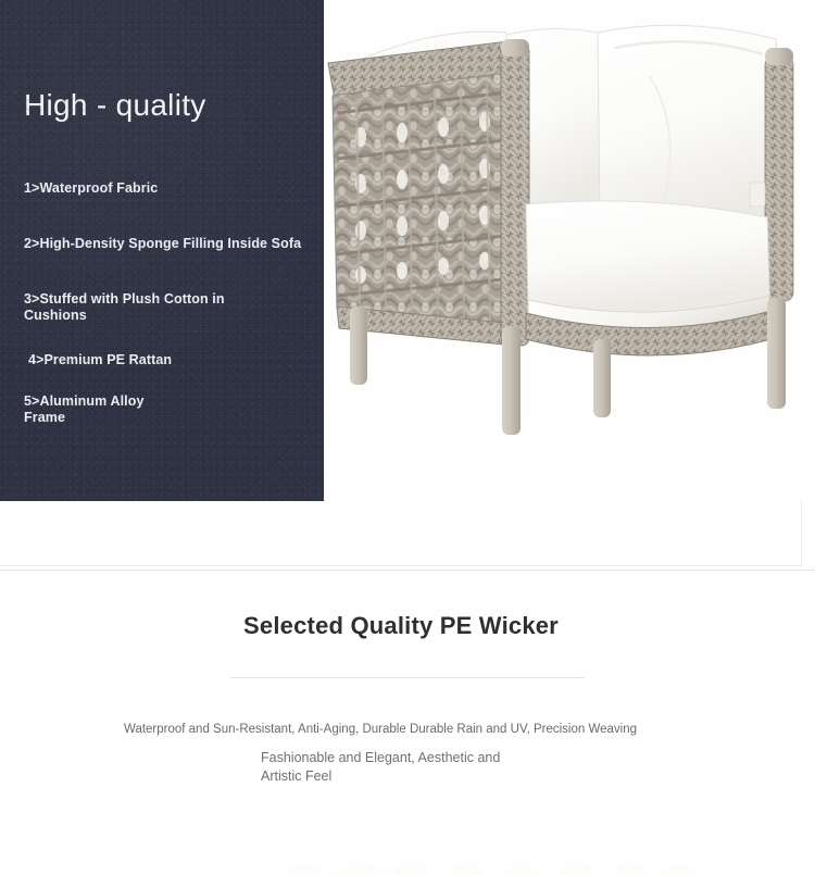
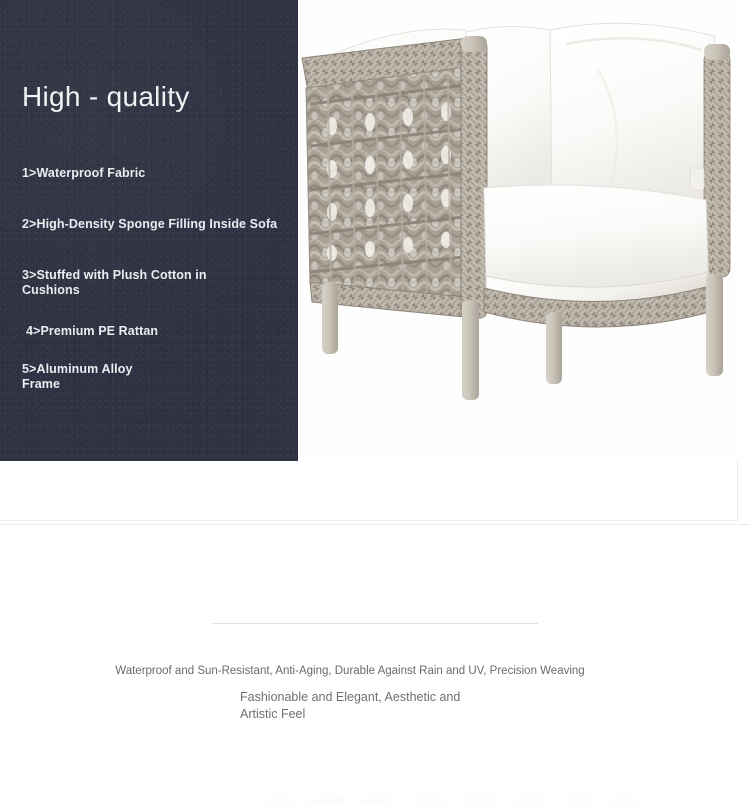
- Selected Quality PE Wicker
- Waterproof and Sun-Resistant, Anti-Aging, Durable Durable Rain and UV, Precision Weaving
+ Waterproof and Sun-Resistant, Anti-Aging, Durable Against Rain and UV, Precision Weaving
  Fashionable and Elegant, Aesthetic and
  Artistic Feel
